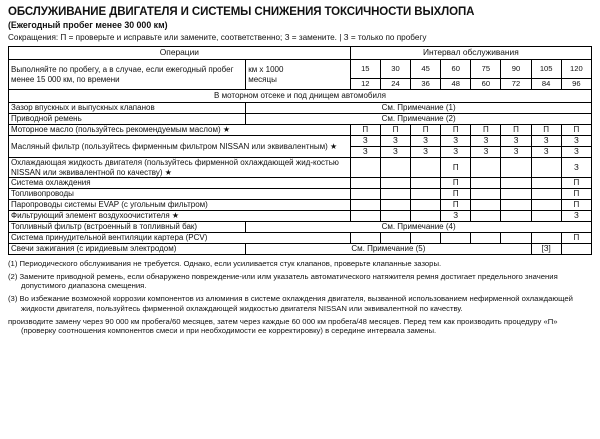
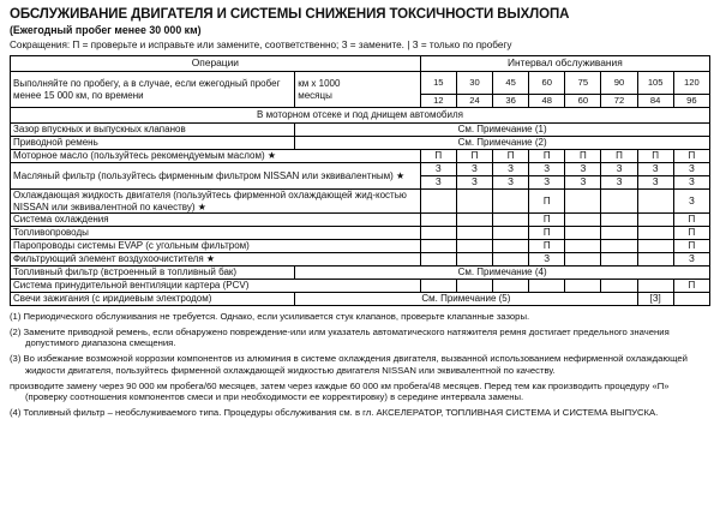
  ОБСЛУЖИВАНИЕ ДВИГАТЕЛЯ И СИСТЕМЫ СНИЖЕНИЯ ТОКСИЧНОСТИ ВЫХЛОПА
  (Ежегодный пробег менее 30 000 км)
  Сокращения: П = проверьте и исправьте или замените, соответственно; З = замените. | З = только по пробегу
  Операции	Интервал обслуживания
  Выполняйте по пробегу, а в случае, если ежегодный пробег менее 15 000 км, по времени	км x 1000 месяцы	15	30	45	60	75	90	105	120
  12	24	36	48	60	72	84	96
  В моторном отсеке и под днищем автомобиля
  Зазор впускных и выпускных клапанов	См. Примечание (1)
  Приводной ремень	См. Примечание (2)
  Моторное масло (пользуйтесь рекомендуемым маслом) ★	П	П	П	П	П	П	П	П
  Масляный фильтр (пользуйтесь фирменным фильтром NISSAN или эквивалентным) ★	З	З	З	З	З	З	З	З
  З	З	З	З	З	З	З	З
  Охлаждающая жидкость двигателя (пользуйтесь фирменной охлаждающей жид-костью NISSAN или эквивалентной по качеству) ★				П				З
  Система охлаждения				П				П
  Топливопроводы				П				П
  Паропроводы системы EVAP (с угольным фильтром)				П				П
  Фильтрующий элемент воздухоочистителя ★				З				З
  Топливный фильтр (встроенный в топливный бак)	См. Примечание (4)
  Система принудительной вентиляции картера (PCV)								П
  Свечи зажигания (с иридиевым электродом)	См. Примечание (5)	[З]
  (1) Периодического обслуживания не требуется. Однако, если усиливается стук клапанов, проверьте клапанные зазоры.
  (2) Замените приводной ремень, если обнаружено повреждение-или илм указатель автоматического натяжителя ремня достигает предельного значения допустимого диапазона смещения.
  (3) Во избежание возможной коррозии компонентов из алюминия в системе охлаждения двигателя, вызванной использованием нефирменной охлаждающей жидкости двигателя, пользуйтесь фирменной охлаждающей жидкостью двигателя NISSAN или эквивалентной по качеству.
  производите замену через 90 000 км пробега/60 месяцев, затем через каждые 60 000 км пробега/48 месяцев. Перед тем как производить процедуру «П» (проверку соотношения компонентов смеси и при необходимости ее корректировку) в середине интервала замены.
+ (4) Топливный фильтр – необслуживаемого типа. Процедуры обслуживания см. в гл. АКСЕЛЕРАТОР, ТОПЛИВНАЯ СИСТЕМА И СИСТЕМА ВЫПУСКА.
